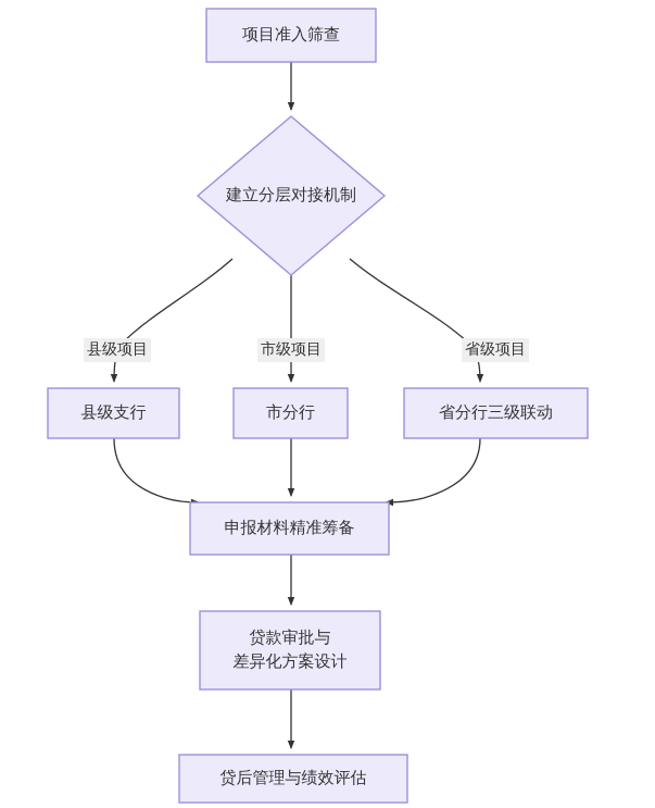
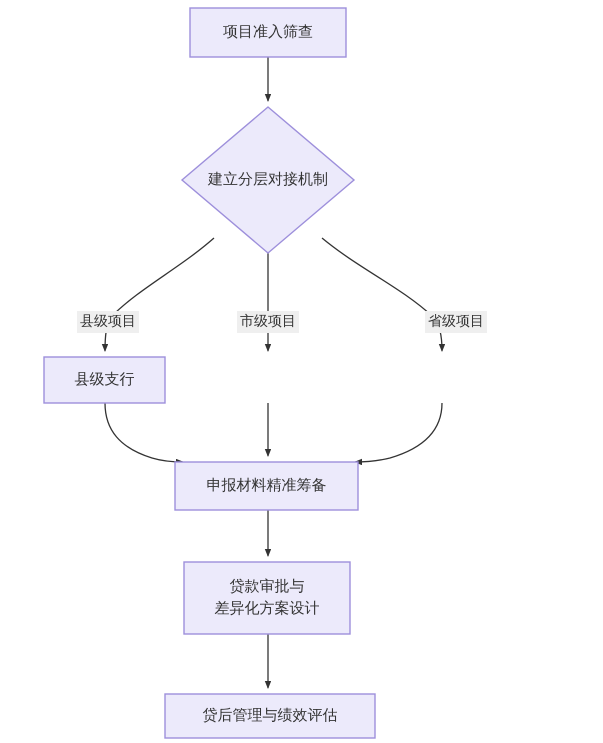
  项目准入筛查
  建立分层对接机制
  县级支行
- 市分行
- 省分行三级联动
  申报材料精准筹备
  贷款审批与
  差异化方案设计
  贷后管理与绩效评估
  县级项目
  市级项目
  省级项目
